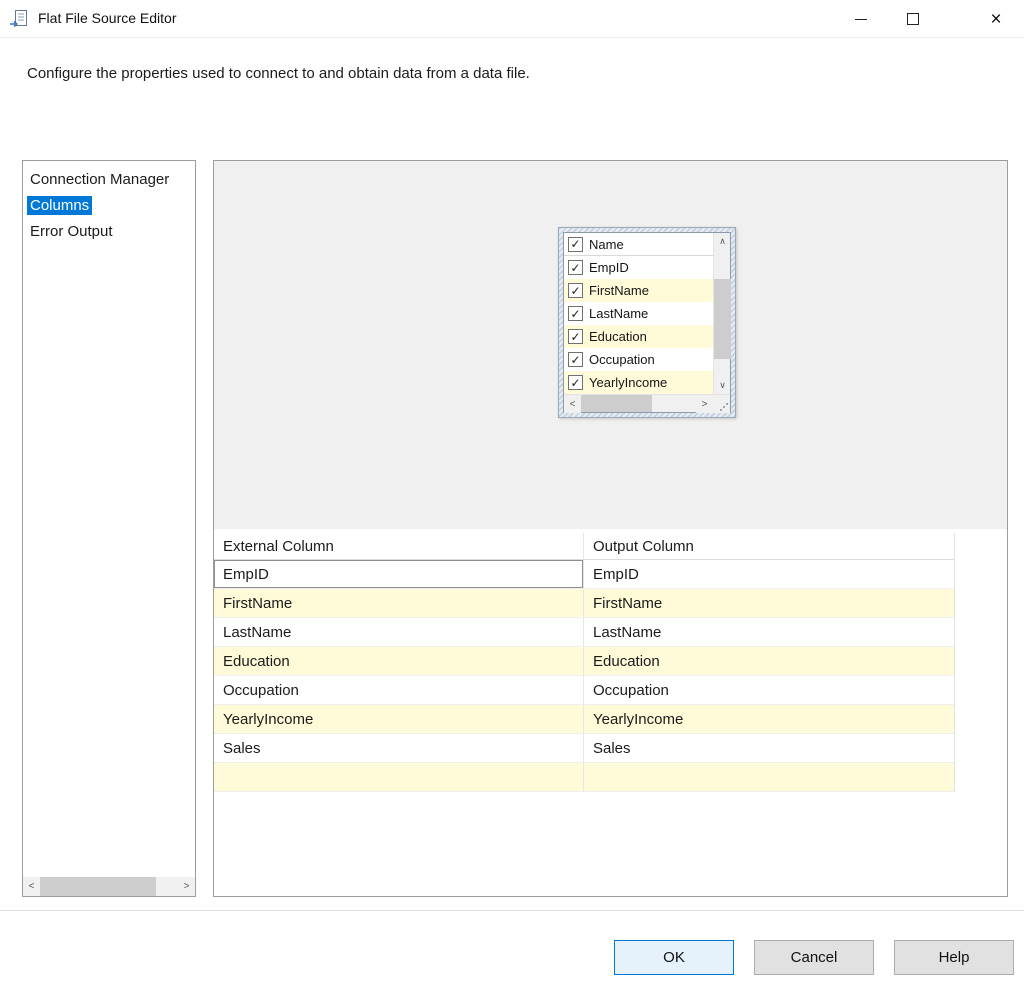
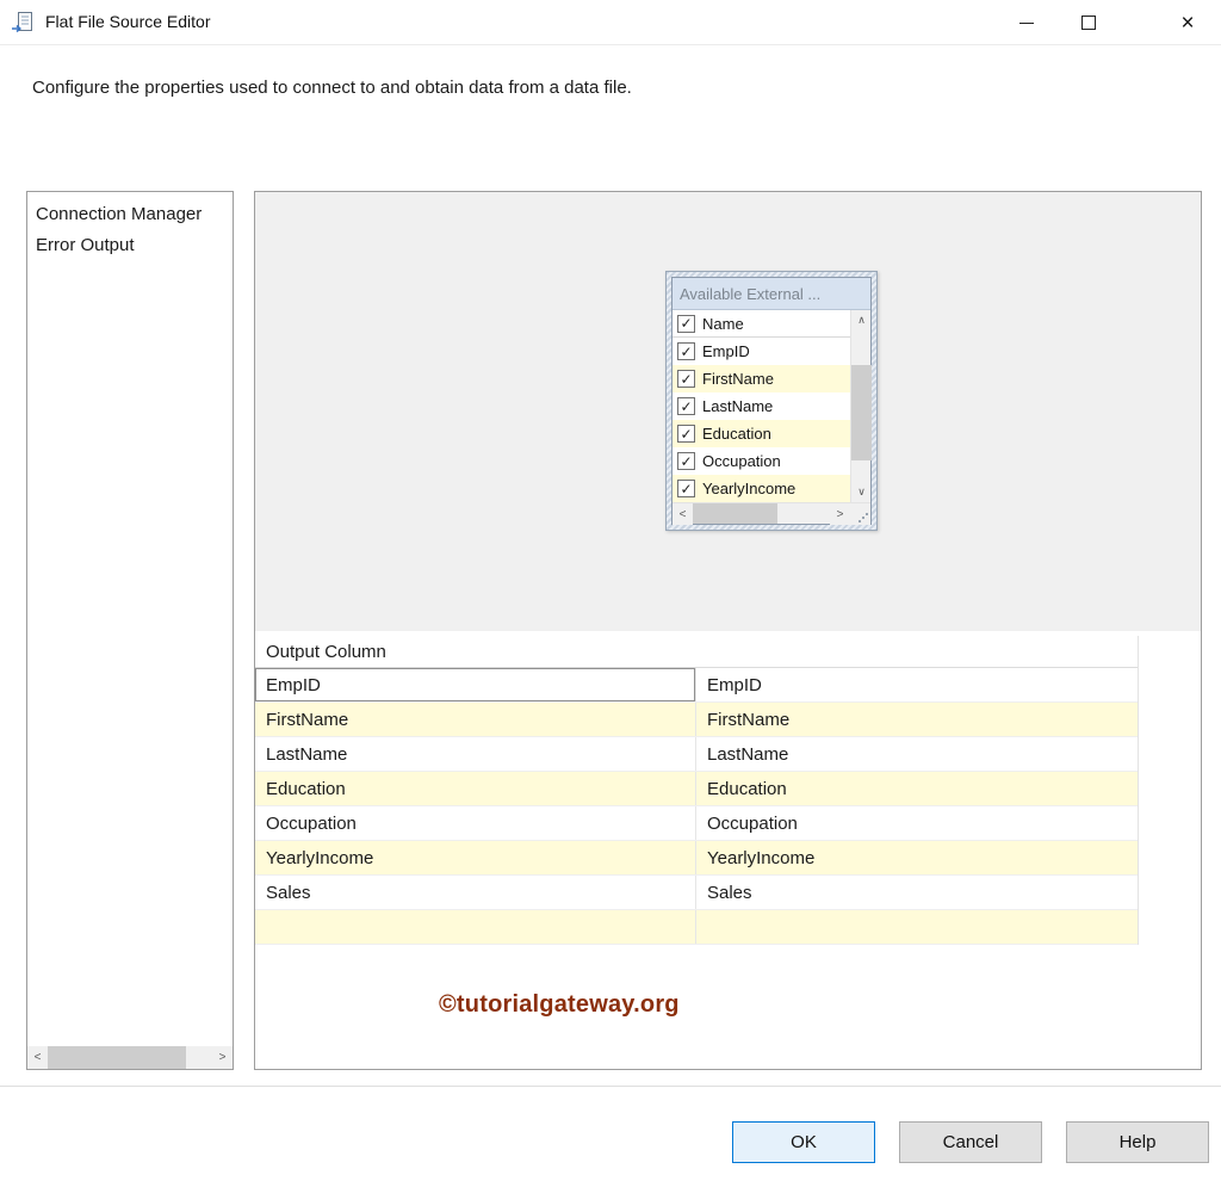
  Flat File Source Editor
  ×
  Configure the properties used to connect to and obtain data from a data file.
  Connection Manager
- Columns
  Error Output
  <
  >
+ Available External ...
  ✓
  Name
  ✓
  EmpID
  ✓
  FirstName
  ✓
  LastName
  ✓
  Education
  ✓
  Occupation
  ✓
  YearlyIncome
  ∧
  ∨
  <
  >
- External Column
  Output Column
  EmpID
  EmpID
  FirstName
  FirstName
  LastName
  LastName
  Education
  Education
  Occupation
  Occupation
  YearlyIncome
  YearlyIncome
  Sales
  Sales
+ ©tutorialgateway.org
  OK
  Cancel
  Help
